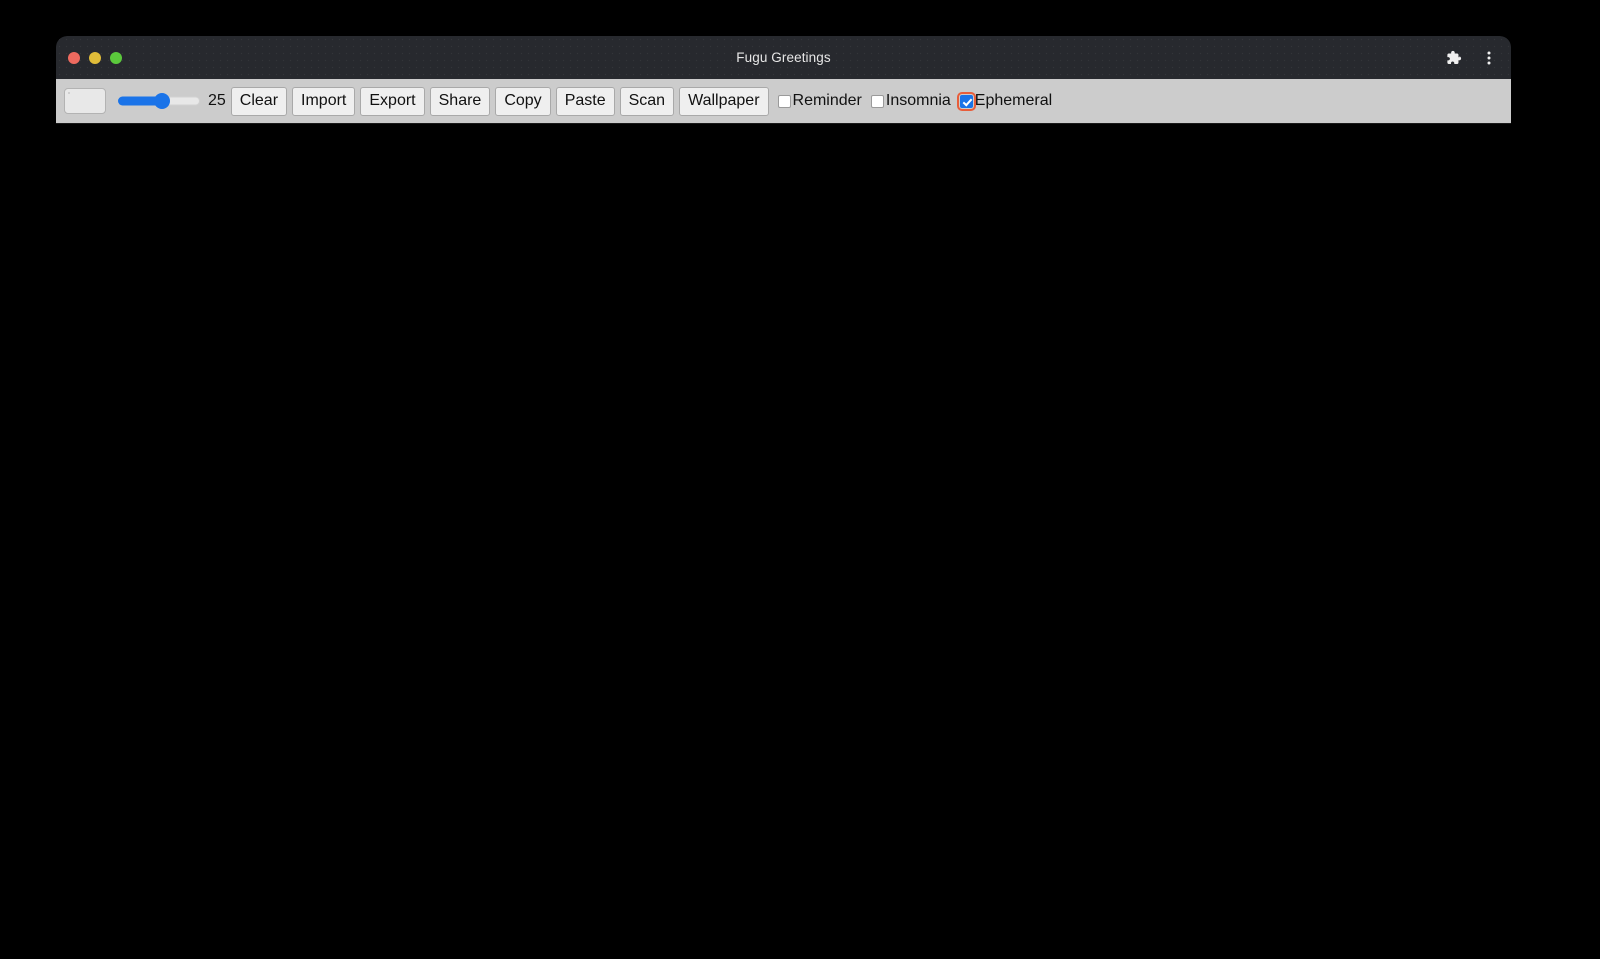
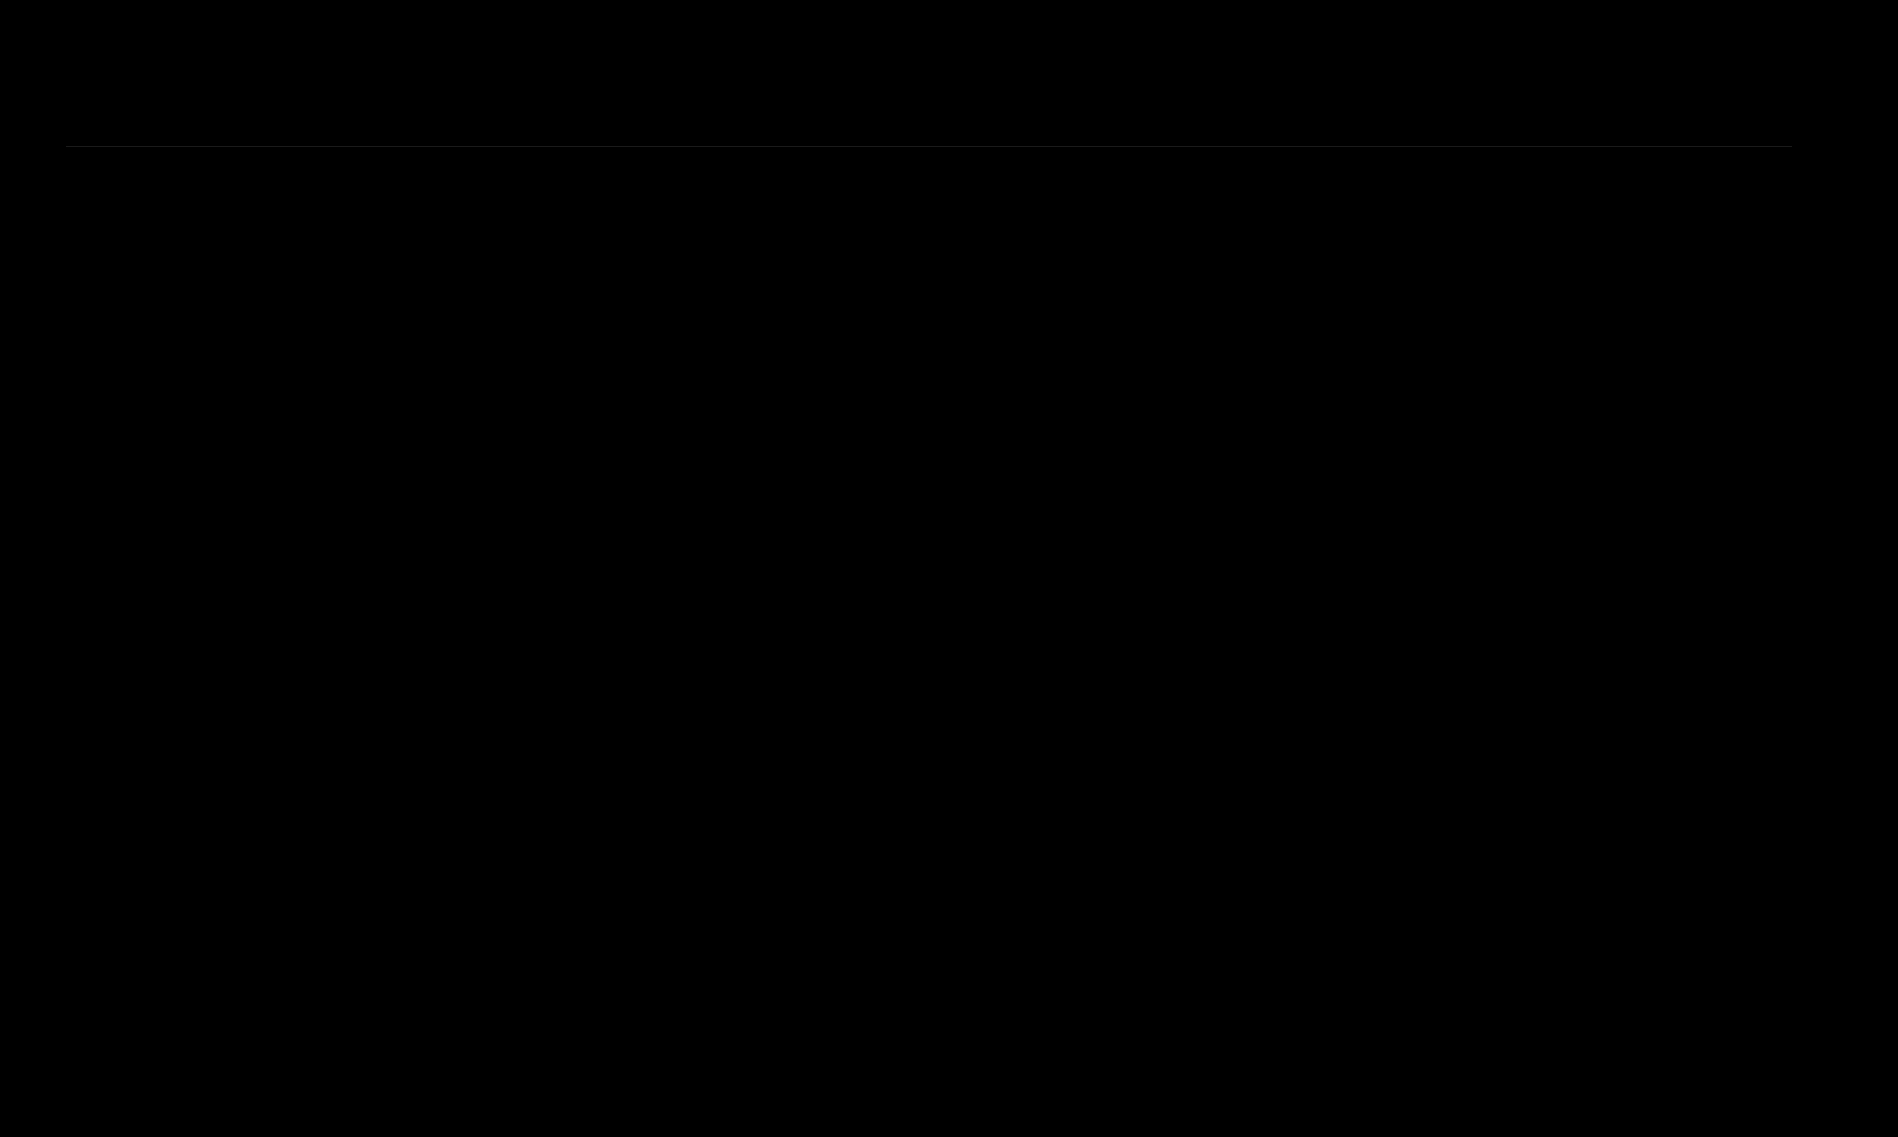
- Fugu Greetings
- 25
- Clear
- Import
- Export
- Share
- Copy
- Paste
- Scan
- Wallpaper
- Reminder
- Insomnia
- Ephemeral
